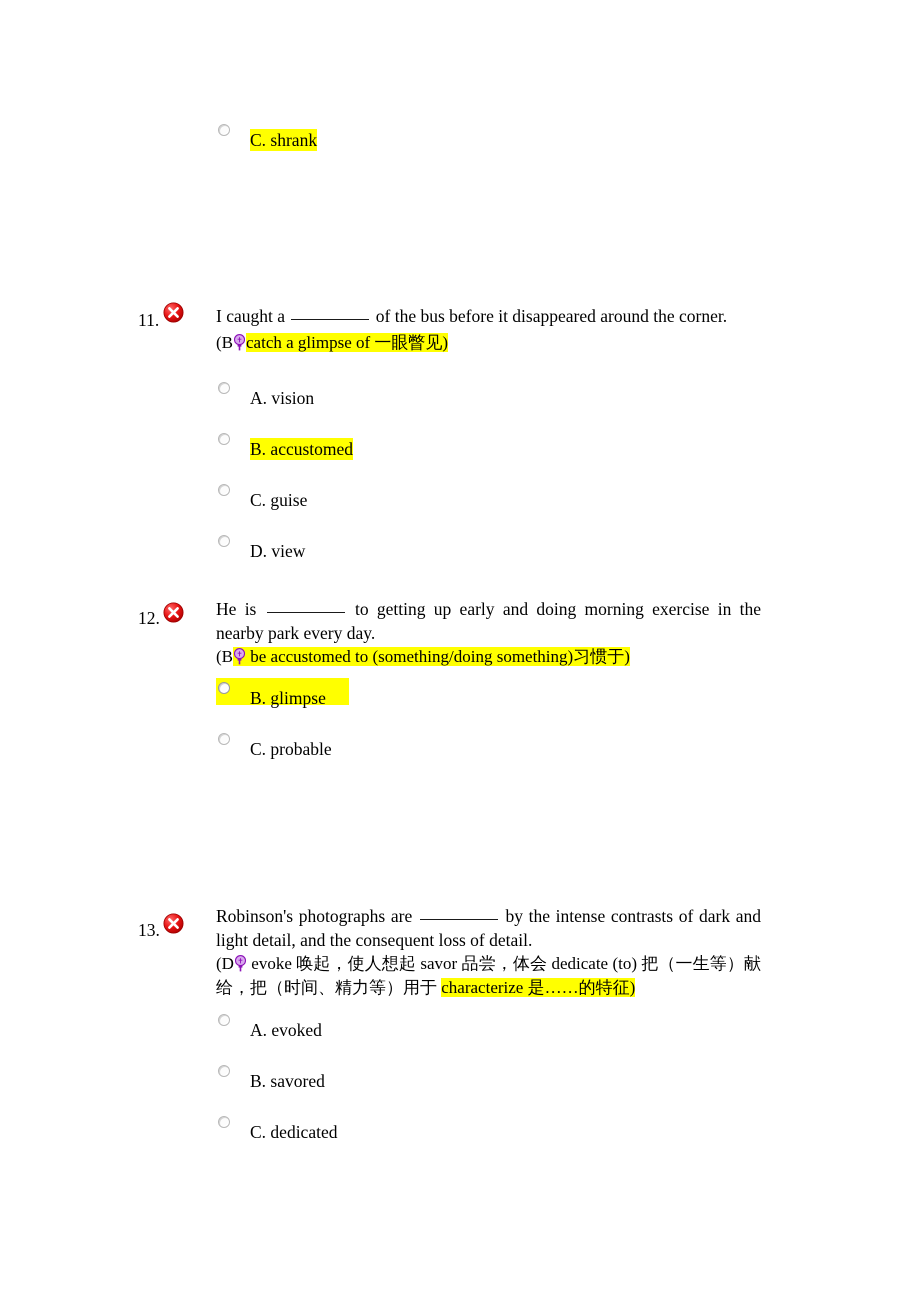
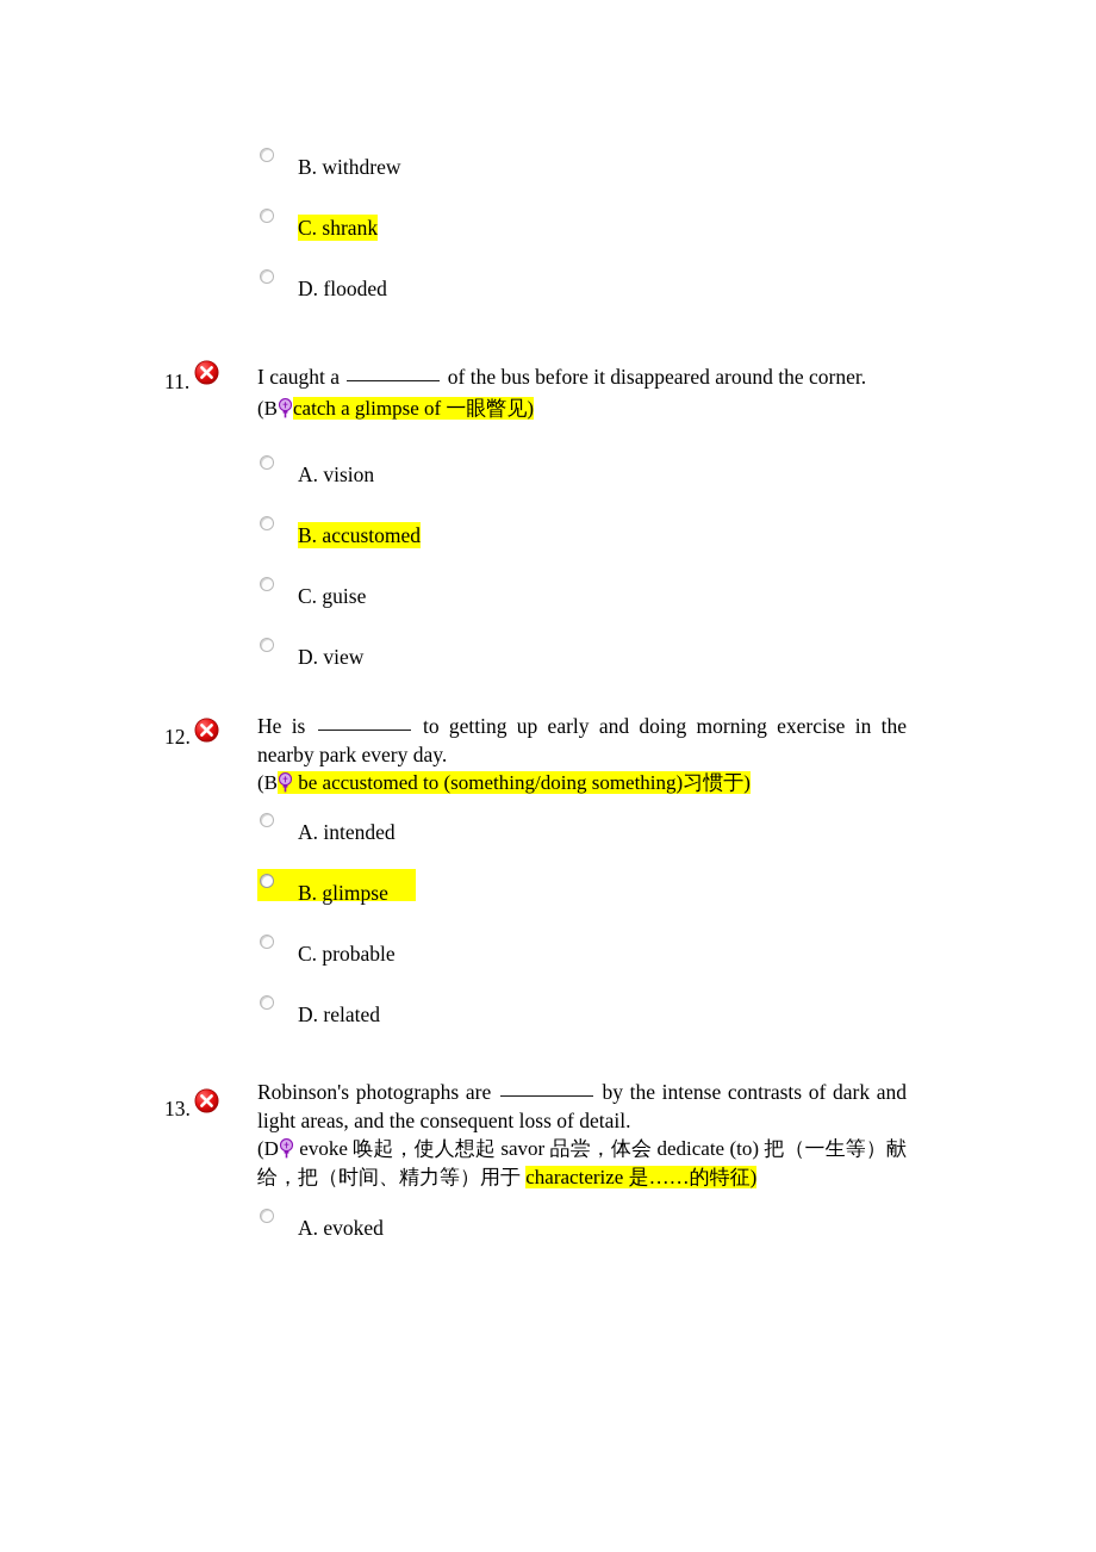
+ B. withdrew
  C. shrank
+ D. flooded
  11.
  I caught a of the bus before it disappeared around the corner.
  (B catch a glimpse of 一眼瞥见)
  A. vision
  B. accustomed
  C. guise
  D. view
  12.
  He is to getting up early and doing morning exercise in the nearby park every day.
  (B be accustomed to (something/doing something)习惯于)
+ A. intended
  B. glimpse
  C. probable
+ D. related
  13.
- Robinson's photographs are by the intense contrasts of dark and light detail, and the consequent loss of detail.
+ Robinson's photographs are by the intense contrasts of dark and light areas, and the consequent loss of detail.
  (D evoke 唤起，使人想起 savor 品尝，体会 dedicate (to) 把（一生等）献给，把（时间、精力等）用于 characterize 是……的特征)
  A. evoked
- B. savored
- C. dedicated
